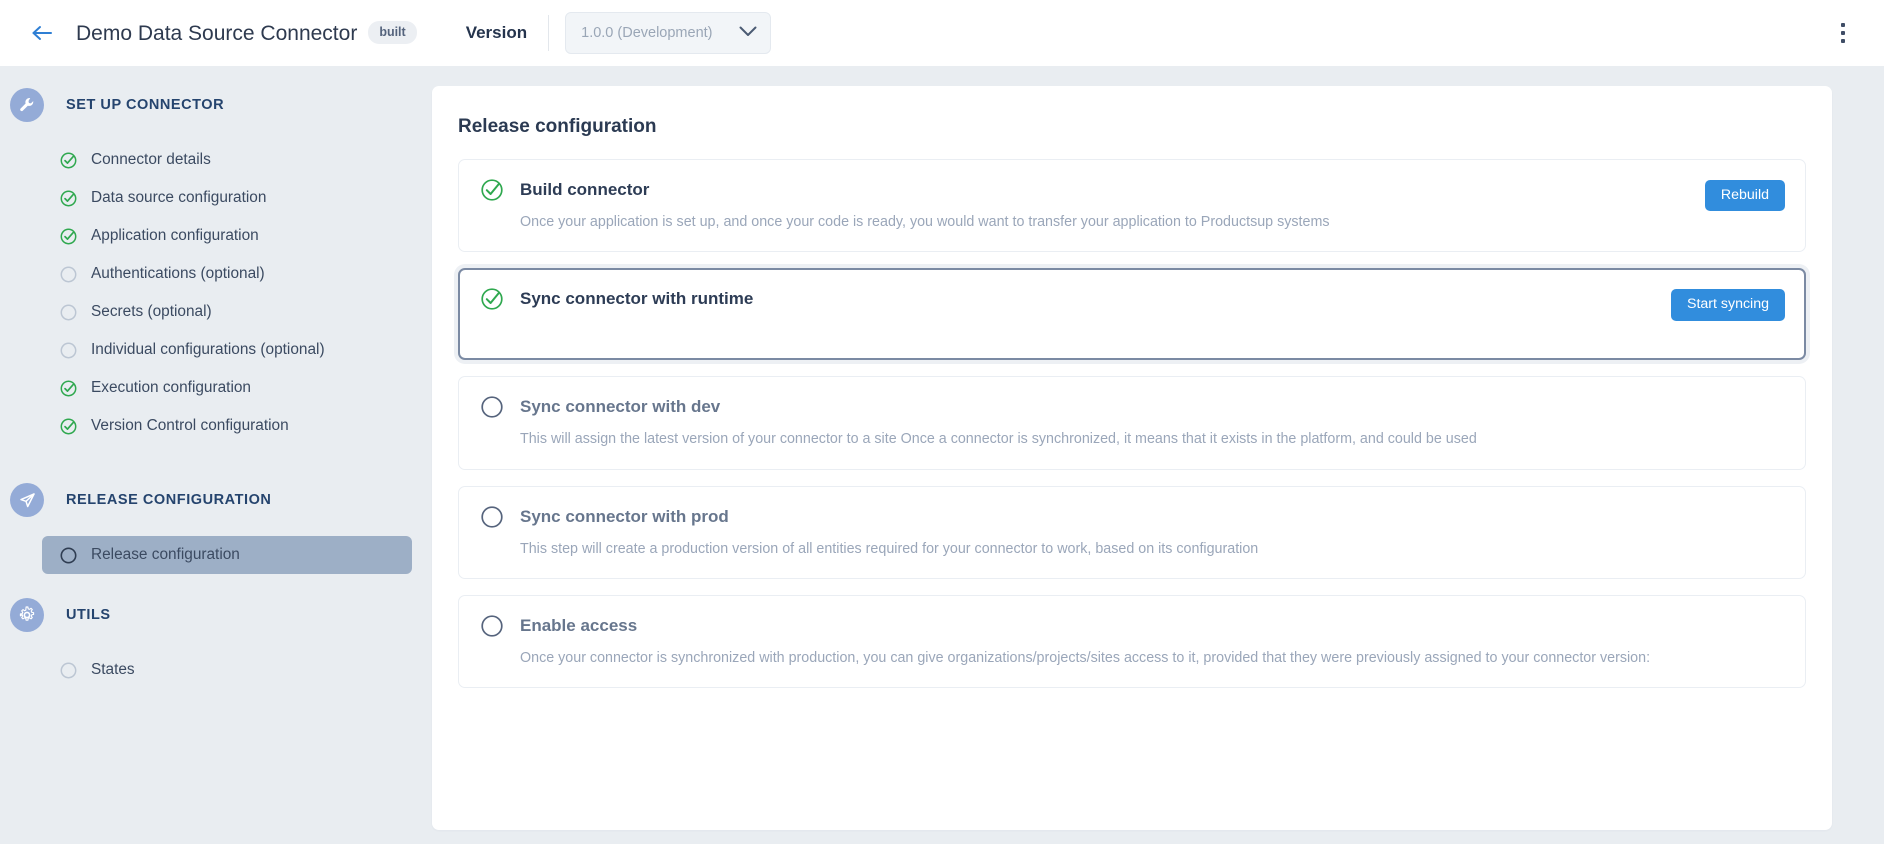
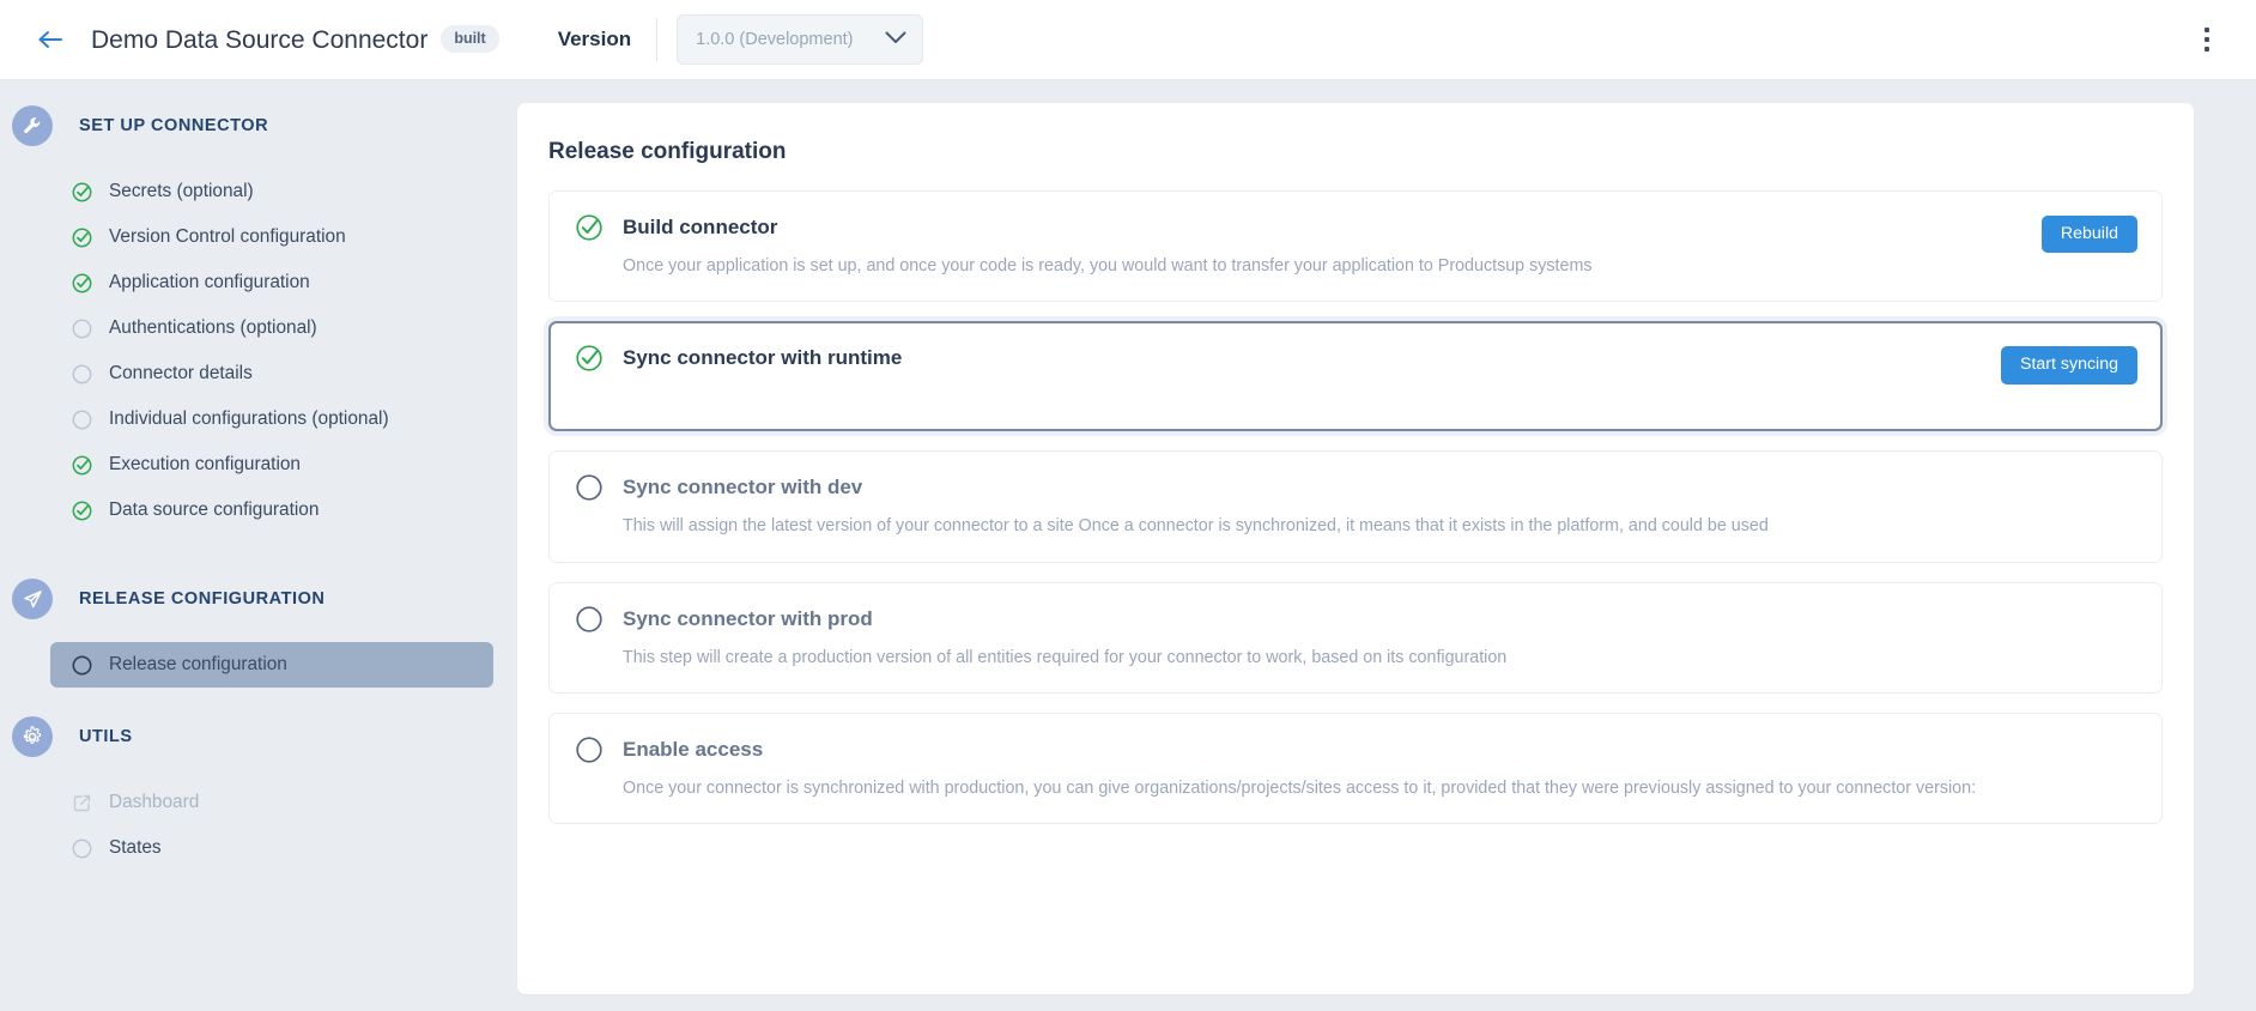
  Demo Data Source Connector built
  Version
  1.0.0 (Development)
  SET UP CONNECTOR
- Connector details
+ Secrets (optional)
- Data source configuration
+ Version Control configuration
  Application configuration
  Authentications (optional)
- Secrets (optional)
+ Connector details
  Individual configurations (optional)
  Execution configuration
- Version Control configuration
+ Data source configuration
  RELEASE CONFIGURATION
  Release configuration
  UTILS
+ Dashboard
  States
  Release configuration
  Build connector
  Once your application is set up, and once your code is ready, you would want to transfer your application to Productsup systems
  Rebuild
  Sync connector with runtime
  Start syncing
  Sync connector with dev
  This will assign the latest version of your connector to a site Once a connector is synchronized, it means that it exists in the platform, and could be used
  Sync connector with prod
  This step will create a production version of all entities required for your connector to work, based on its configuration
  Enable access
  Once your connector is synchronized with production, you can give organizations/projects/sites access to it, provided that they were previously assigned to your connector version:
